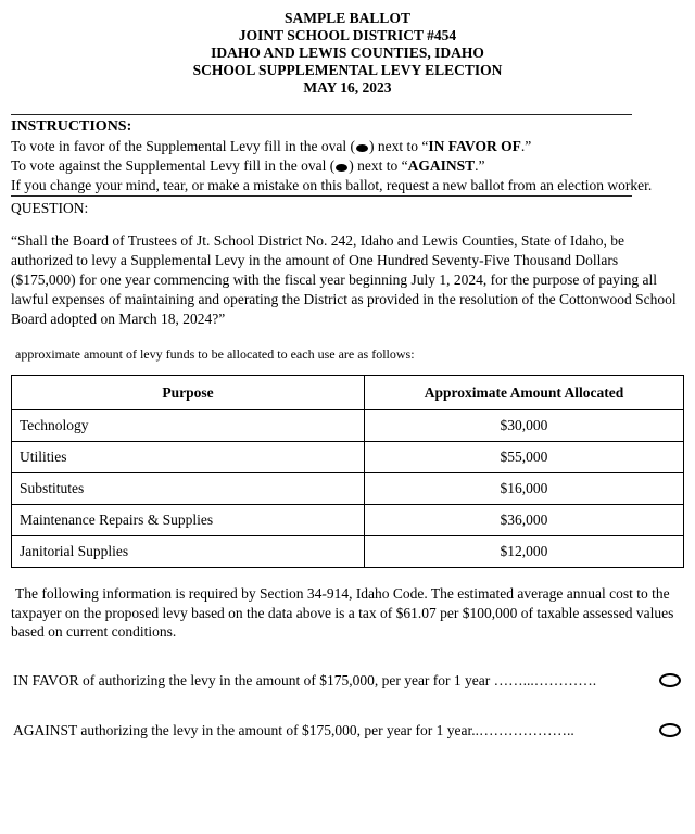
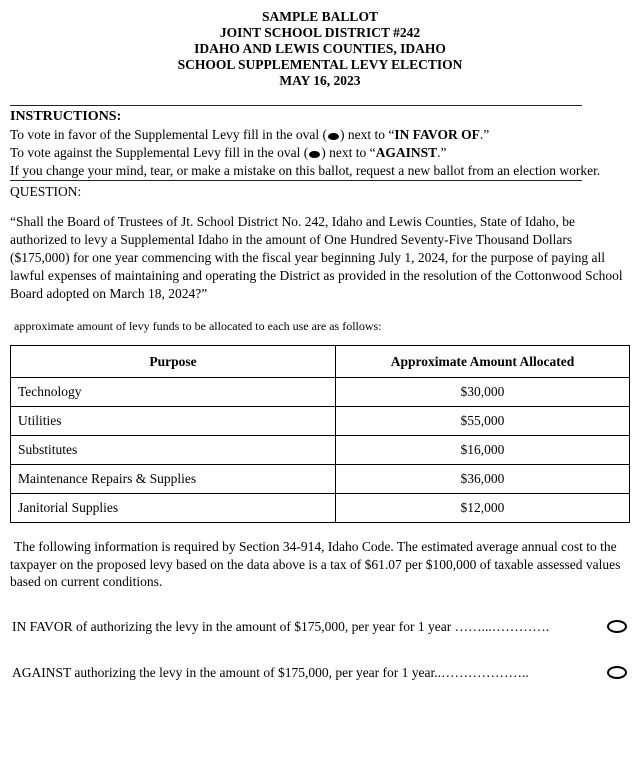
  SAMPLE BALLOT
- JOINT SCHOOL DISTRICT #454
+ JOINT SCHOOL DISTRICT #242
  IDAHO AND LEWIS COUNTIES, IDAHO
  SCHOOL SUPPLEMENTAL LEVY ELECTION
  MAY 16, 2023
  INSTRUCTIONS:
  To vote in favor of the Supplemental Levy fill in the oval ( ) next to “IN FAVOR OF.”
  To vote against the Supplemental Levy fill in the oval ( ) next to “AGAINST.”
  If you change your mind, tear, or make a mistake on this ballot, request a new ballot from an election worker.
  QUESTION:
- “Shall the Board of Trustees of Jt. School District No. 242, Idaho and Lewis Counties, State of Idaho, be authorized to levy a Supplemental Levy in the amount of One Hundred Seventy-Five Thousand Dollars ($175,000) for one year commencing with the fiscal year beginning July 1, 2024, for the purpose of paying all lawful expenses of maintaining and operating the District as provided in the resolution of the Cottonwood School Board adopted on March 18, 2024?”
+ “Shall the Board of Trustees of Jt. School District No. 242, Idaho and Lewis Counties, State of Idaho, be authorized to levy a Supplemental Idaho in the amount of One Hundred Seventy-Five Thousand Dollars ($175,000) for one year commencing with the fiscal year beginning July 1, 2024, for the purpose of paying all lawful expenses of maintaining and operating the District as provided in the resolution of the Cottonwood School Board adopted on March 18, 2024?”
  approximate amount of levy funds to be allocated to each use are as follows:
  Purpose	Approximate Amount Allocated
  Technology	$30,000
  Utilities	$55,000
  Substitutes	$16,000
  Maintenance Repairs & Supplies	$36,000
  Janitorial Supplies	$12,000
  The following information is required by Section 34-914, Idaho Code. The estimated average annual cost to the taxpayer on the proposed levy based on the data above is a tax of $61.07 per $100,000 of taxable assessed values based on current conditions.
  IN FAVOR of authorizing the levy in the amount of $175,000, per year for 1 year ……...………….
  AGAINST authorizing the levy in the amount of $175,000, per year for 1 year..………………..
